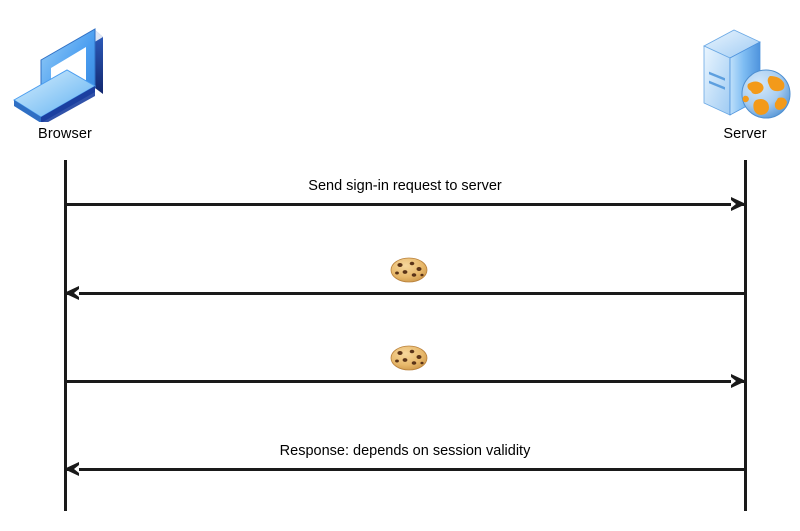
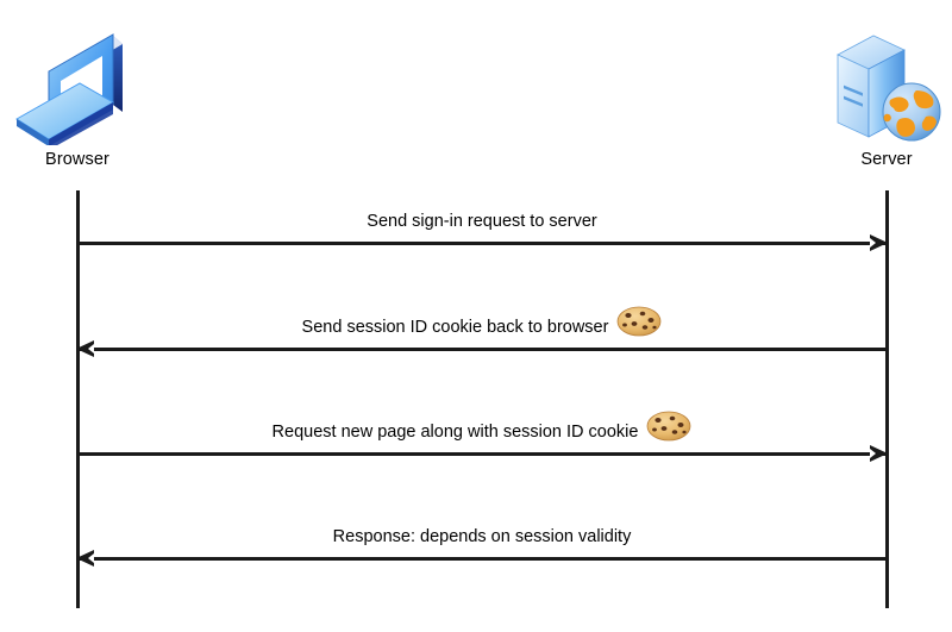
  Browser
  Server
  Send sign-in request to server
+ Send session ID cookie back to browser
+ Request new page along with session ID cookie
  Response: depends on session validity
